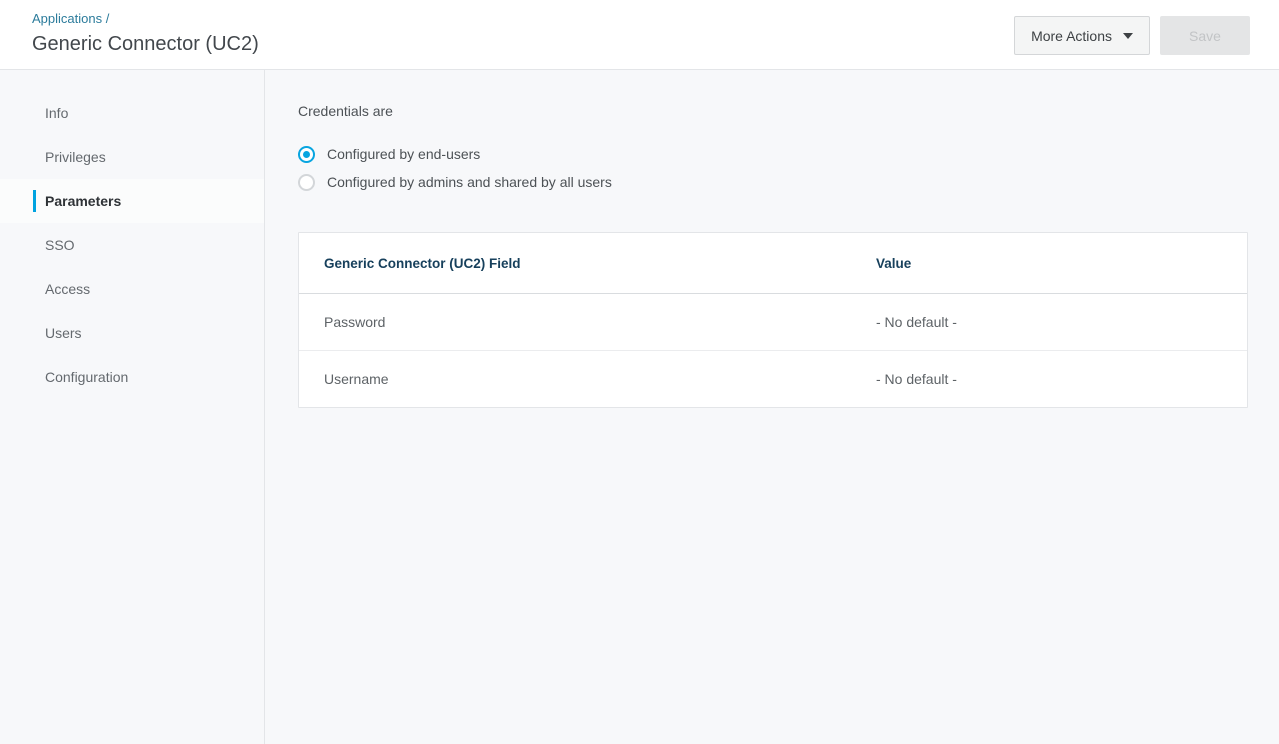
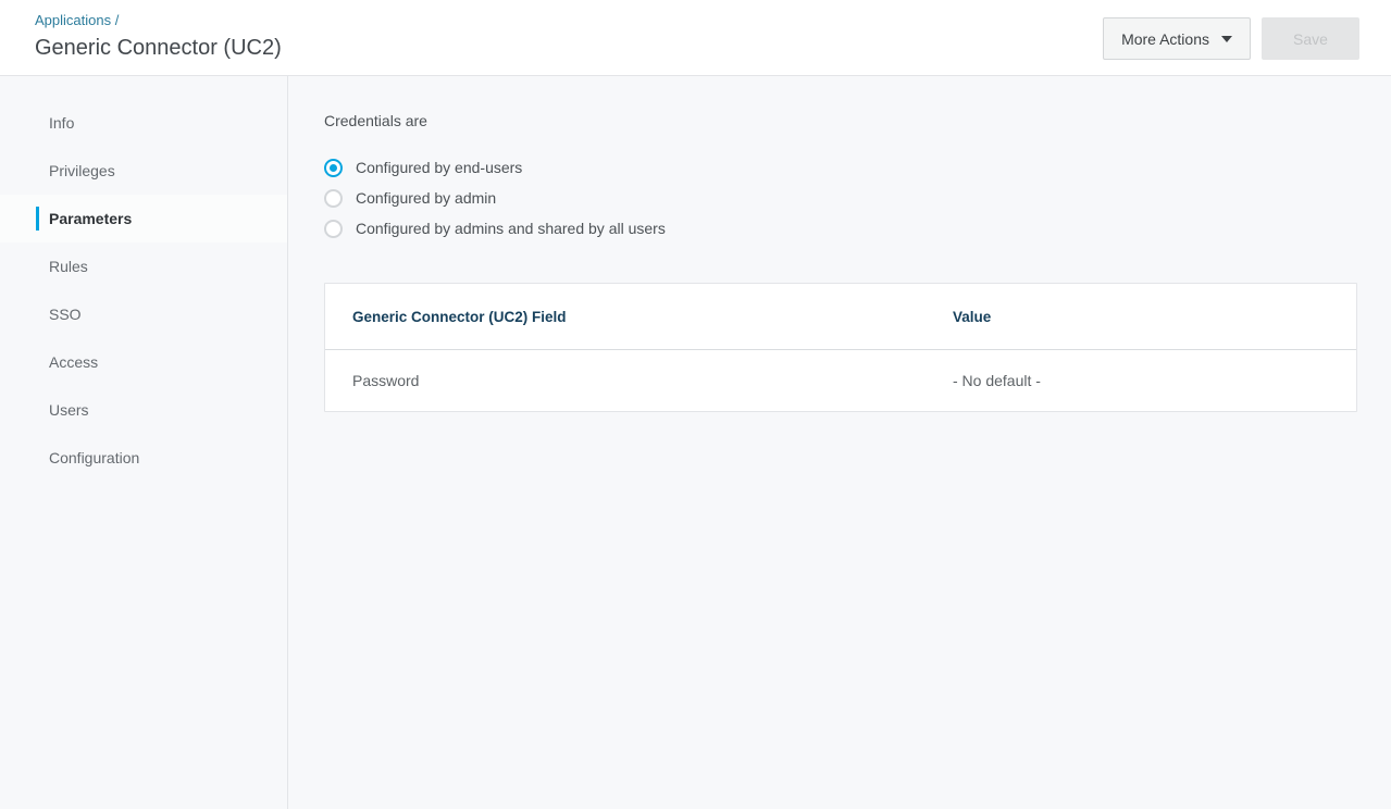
  Applications /
  Generic Connector (UC2)
  More Actions
  Save
  Info
  Privileges
  Parameters
+ Rules
  SSO
  Access
  Users
  Configuration
  Credentials are
  Configured by end-users
+ Configured by admin
  Configured by admins and shared by all users
  Generic Connector (UC2) Field	Value
  Password	- No default -
- Username	- No default -
